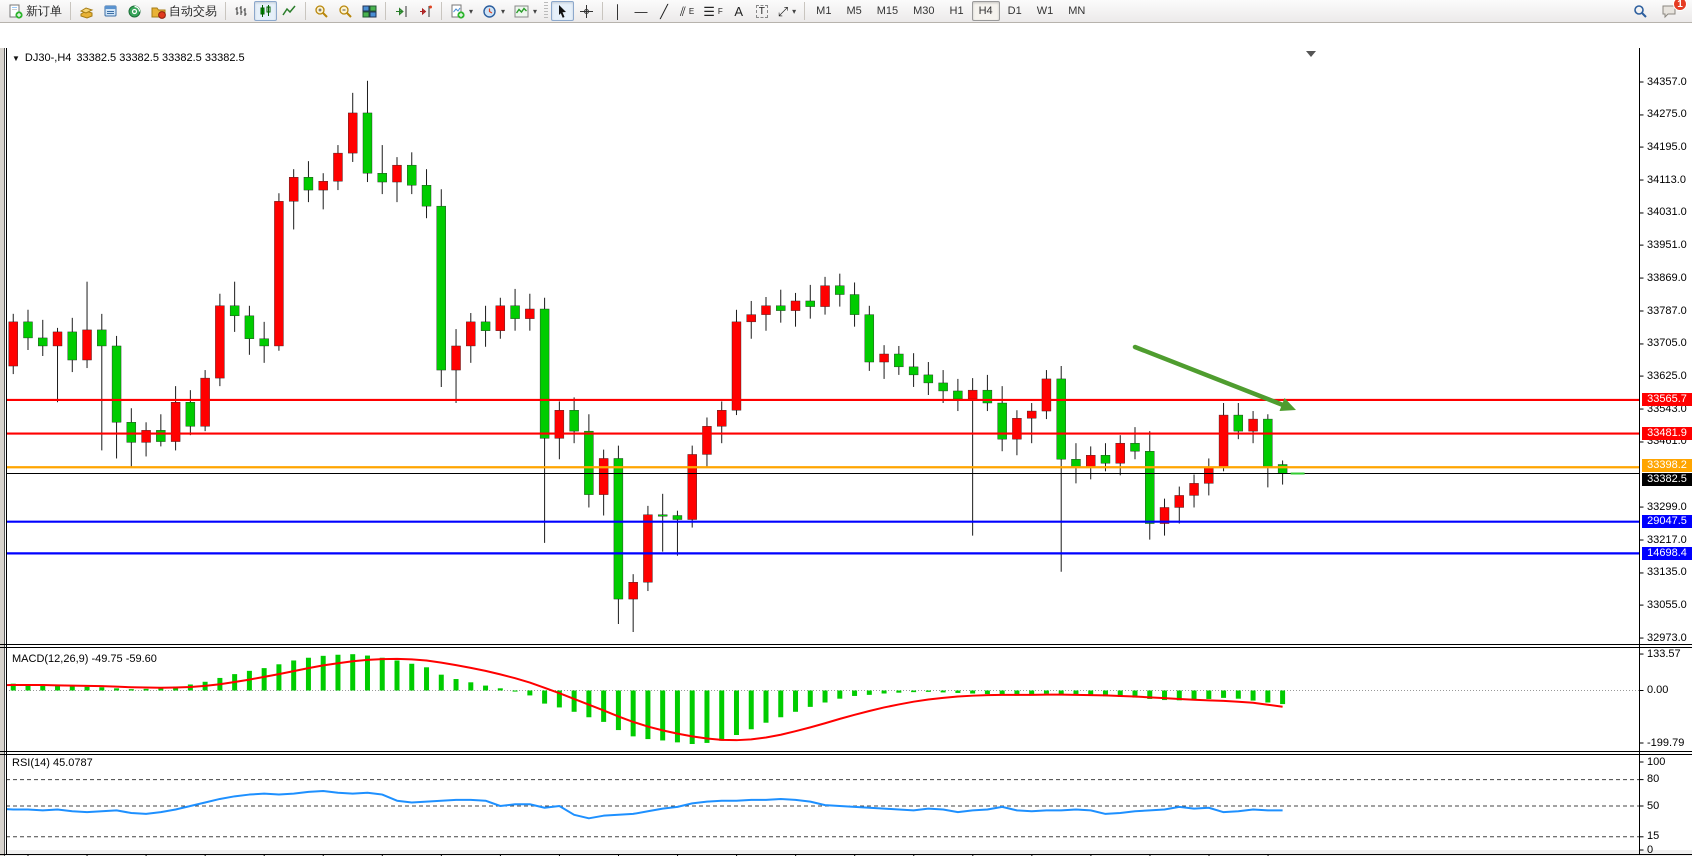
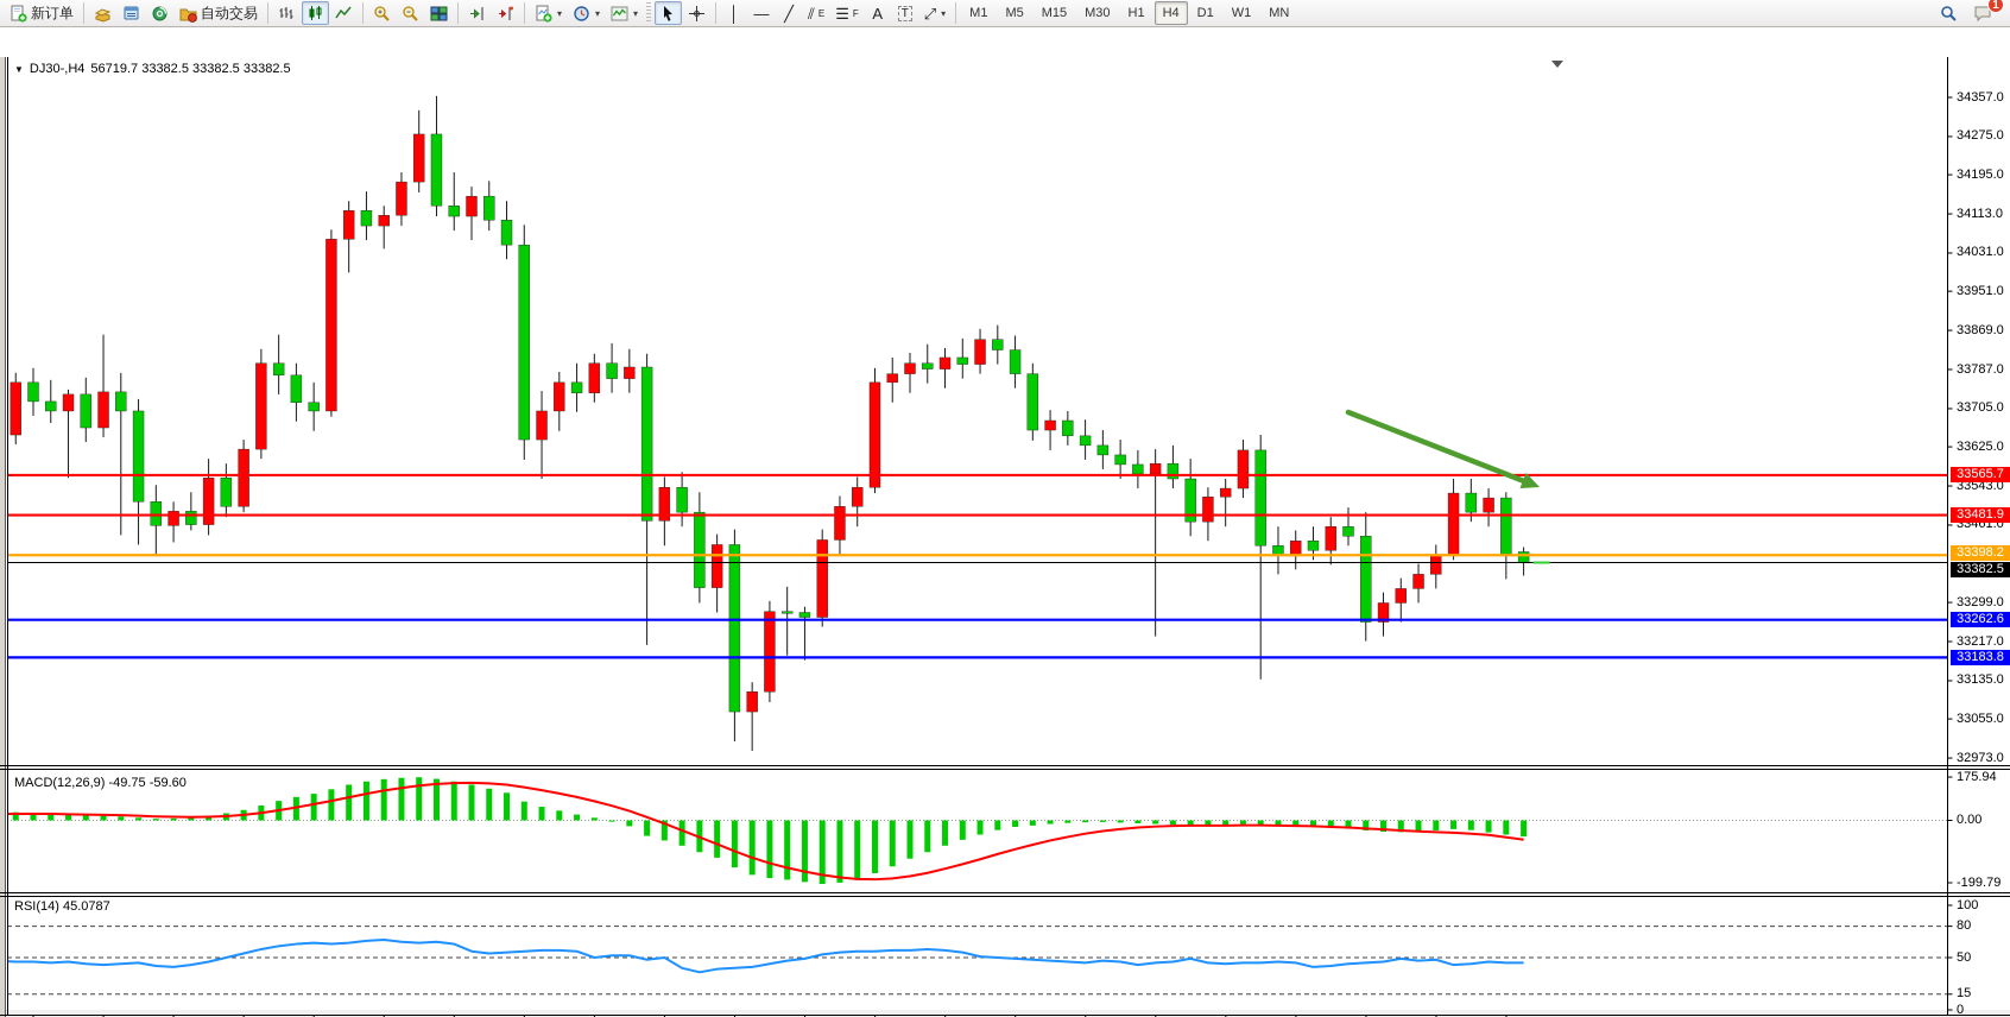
  新订单
  自动交易
  ▾
  ▾
  ▾
  │
  —
  ╱
  ⫽
  E
  ☰
  F
  A
  T
  ⤢
  ▾
  M1
  M5
  M15
  M30
  H1
  H4
  D1
  W1
  MN
  1
  ▼
  DJ30-,H4
- 33382.5 33382.5 33382.5 33382.5
+ 56719.7 33382.5 33382.5 33382.5
  MACD(12,26,9) -49.75 -59.60
  RSI(14) 45.0787
  34357.0
  34275.0
  34195.0
  34113.0
  34031.0
  33951.0
  33869.0
  33787.0
  33705.0
  33625.0
  33543.0
  33461.0
  33299.0
  33217.0
  33135.0
  33055.0
  32973.0
  33565.7
  33481.9
  33398.2
- 29047.5
+ 33262.6
- 14698.4
+ 33183.8
  33382.5
- 133.57
+ 175.94
  0.00
  -199.79
  100
  80
  50
  15
  0
